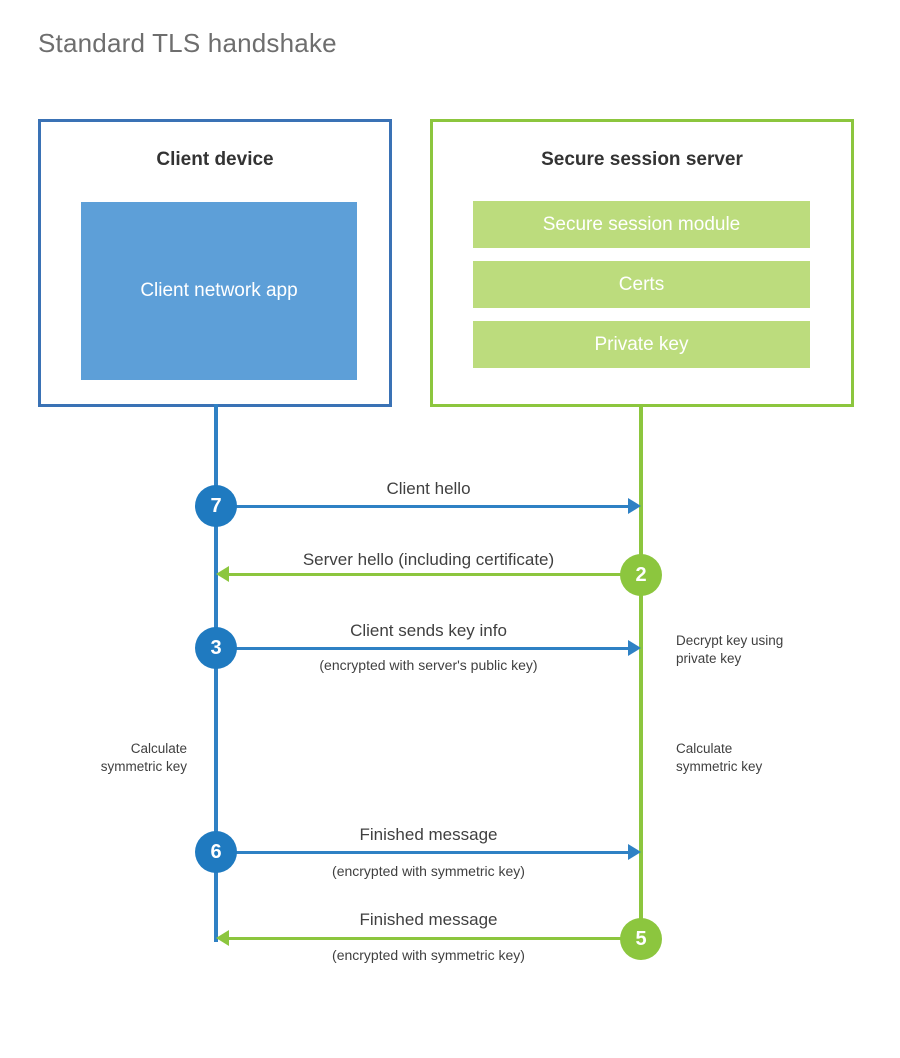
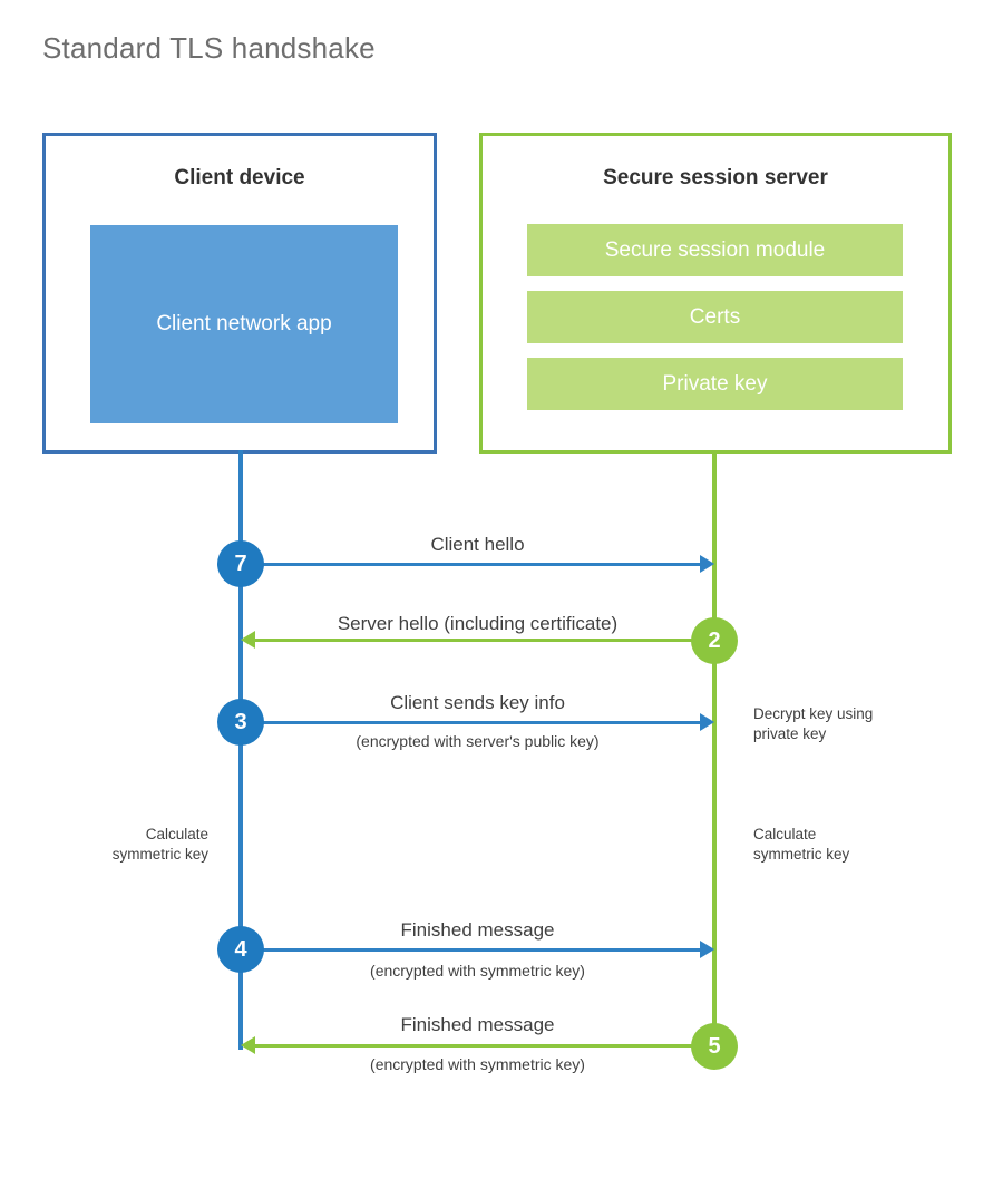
  Standard TLS handshake
  Client device
  Client network app
  Secure session server
  Secure session module
  Certs
  Private key
  Client hello
  7
  Server hello (including certificate)
  2
  Client sends key info
  (encrypted with server's public key)
  3
  Decrypt key using
  private key
  Calculate
  symmetric key
  Calculate
  symmetric key
  Finished message
  (encrypted with symmetric key)
- 6
+ 4
  Finished message
  (encrypted with symmetric key)
  5
